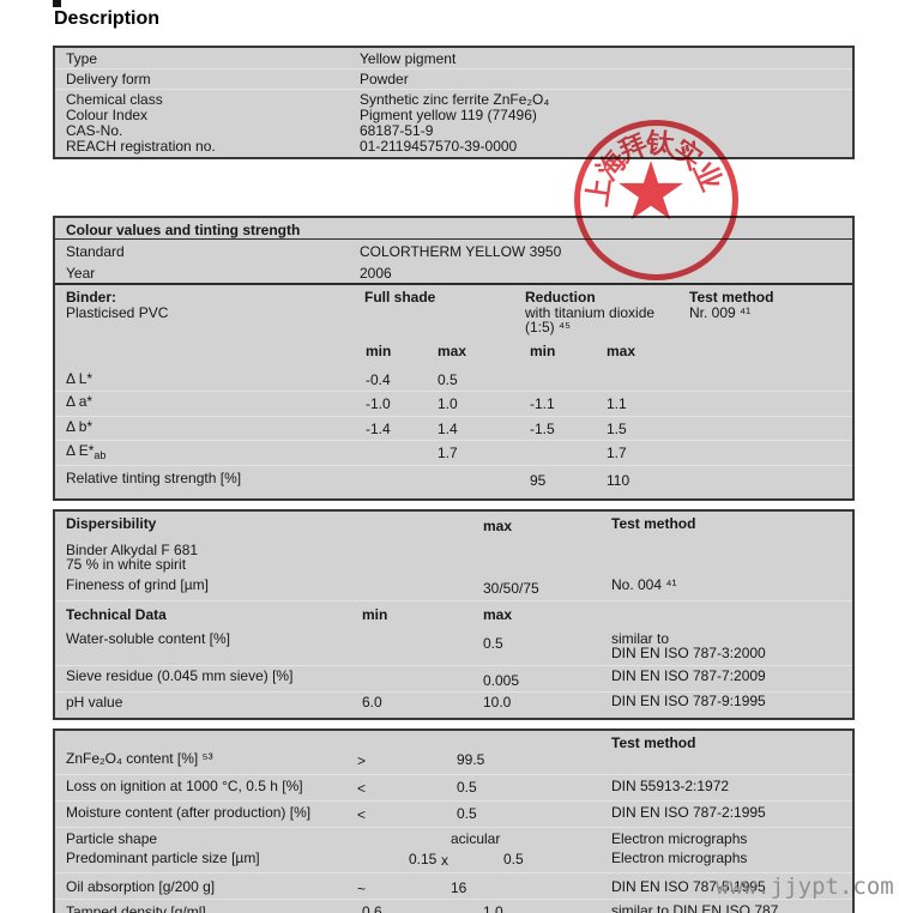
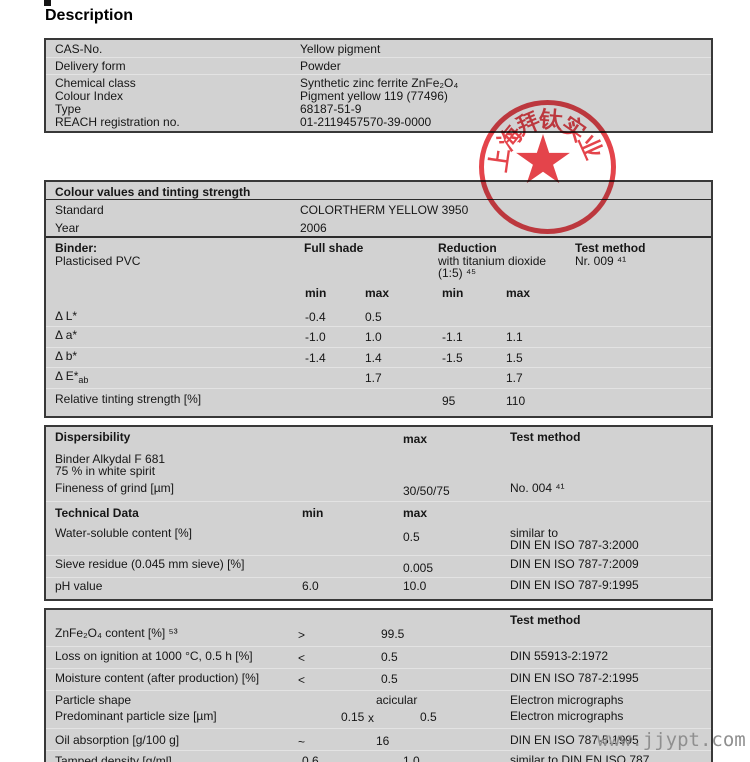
  Description
- Type
+ CAS-No.
  Yellow pigment
  Delivery form
  Powder
  Chemical class
  Synthetic zinc ferrite ZnFe₂O₄
  Colour Index
  Pigment yellow 119 (77496)
- CAS-No.
+ Type
  68187-51-9
  REACH registration no.
  01-2119457570-39-0000
  Colour values and tinting strength
  Standard
  COLORTHERM YELLOW 3950
  Year
  2006
  Binder:
  Plasticised PVC
  Full shade
  Reduction
  with titanium dioxide
  (1:5) ⁴⁵
  Test method
  Nr. 009 ⁴¹
  min
  max
  min
  max
  Δ L*
  -0.4
  0.5
  Δ a*
  -1.0
  1.0
  -1.1
  1.1
  Δ b*
  -1.4
  1.4
  -1.5
  1.5
  Δ E*ab
  1.7
  1.7
  Relative tinting strength [%]
  95
  110
  Dispersibility
  max
  Test method
  Binder Alkydal F 681
  75 % in white spirit
  Fineness of grind [µm]
  30/50/75
  No. 004 ⁴¹
  Technical Data
  min
  max
  Water-soluble content [%]
  0.5
  similar to
  DIN EN ISO 787-3:2000
  Sieve residue (0.045 mm sieve) [%]
  0.005
  DIN EN ISO 787-7:2009
  pH value
  6.0
  10.0
  DIN EN ISO 787-9:1995
  Test method
  ZnFe₂O₄ content [%] ⁵³
  >
  99.5
  Loss on ignition at 1000 °C, 0.5 h [%]
  <
  0.5
  DIN 55913-2:1972
  Moisture content (after production) [%]
  <
  0.5
  DIN EN ISO 787-2:1995
  Particle shape
  acicular
  Electron micrographs
  Predominant particle size [µm]
  0.15
  x
  0.5
  Electron micrographs
- Oil absorption [g/200 g]
+ Oil absorption [g/100 g]
  ~
  16
  DIN EN ISO 787-5:1995
  Tamped density [g/ml]
  0.6
  1.0
  similar to DIN EN ISO 787
  www.jjypt.com
